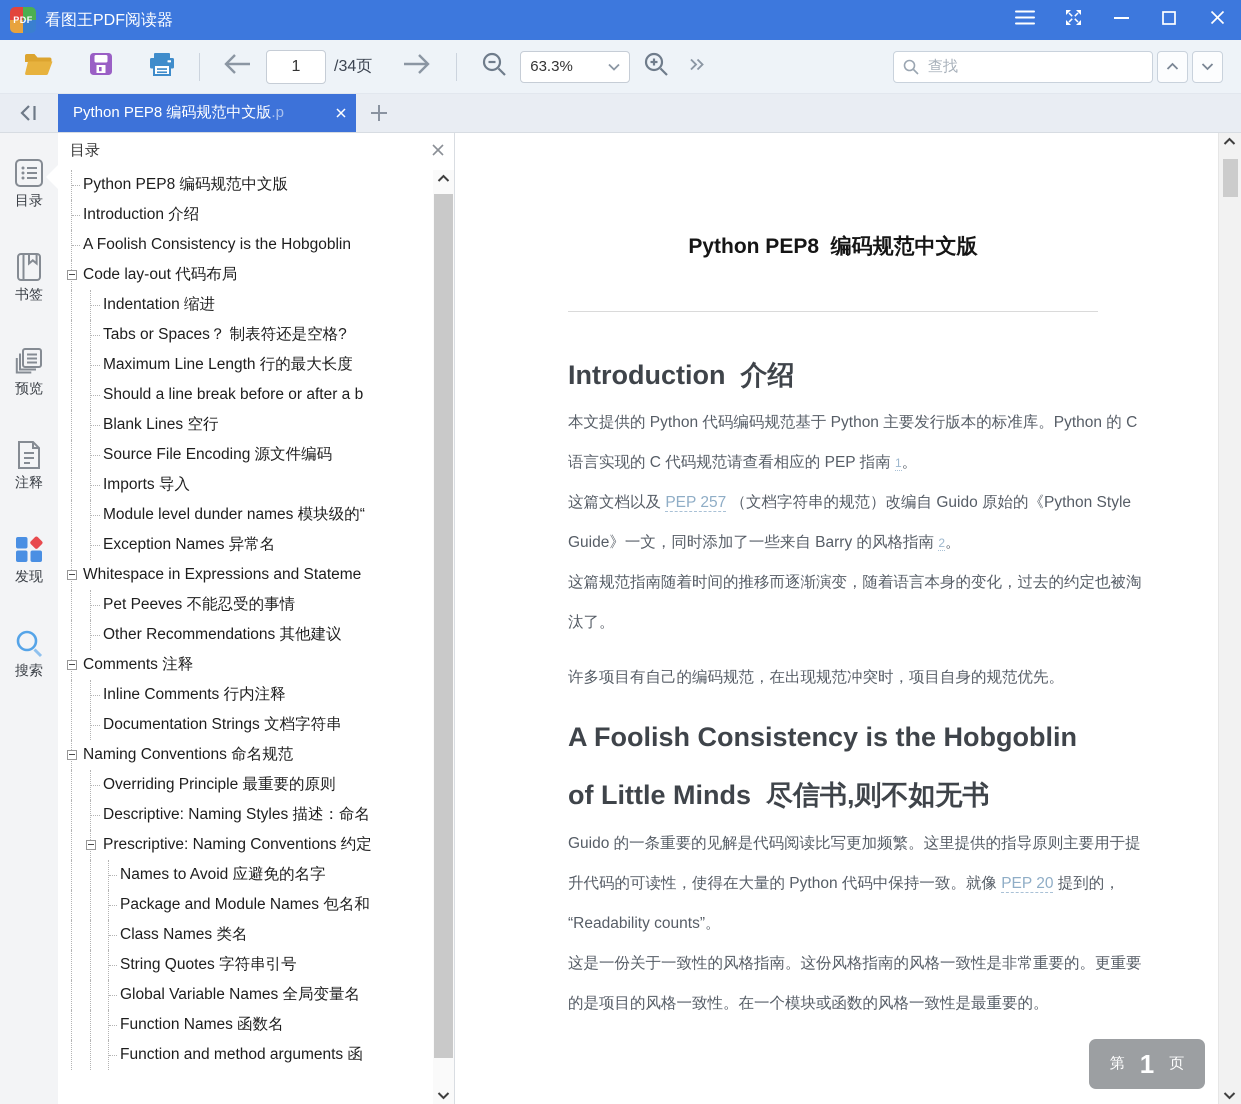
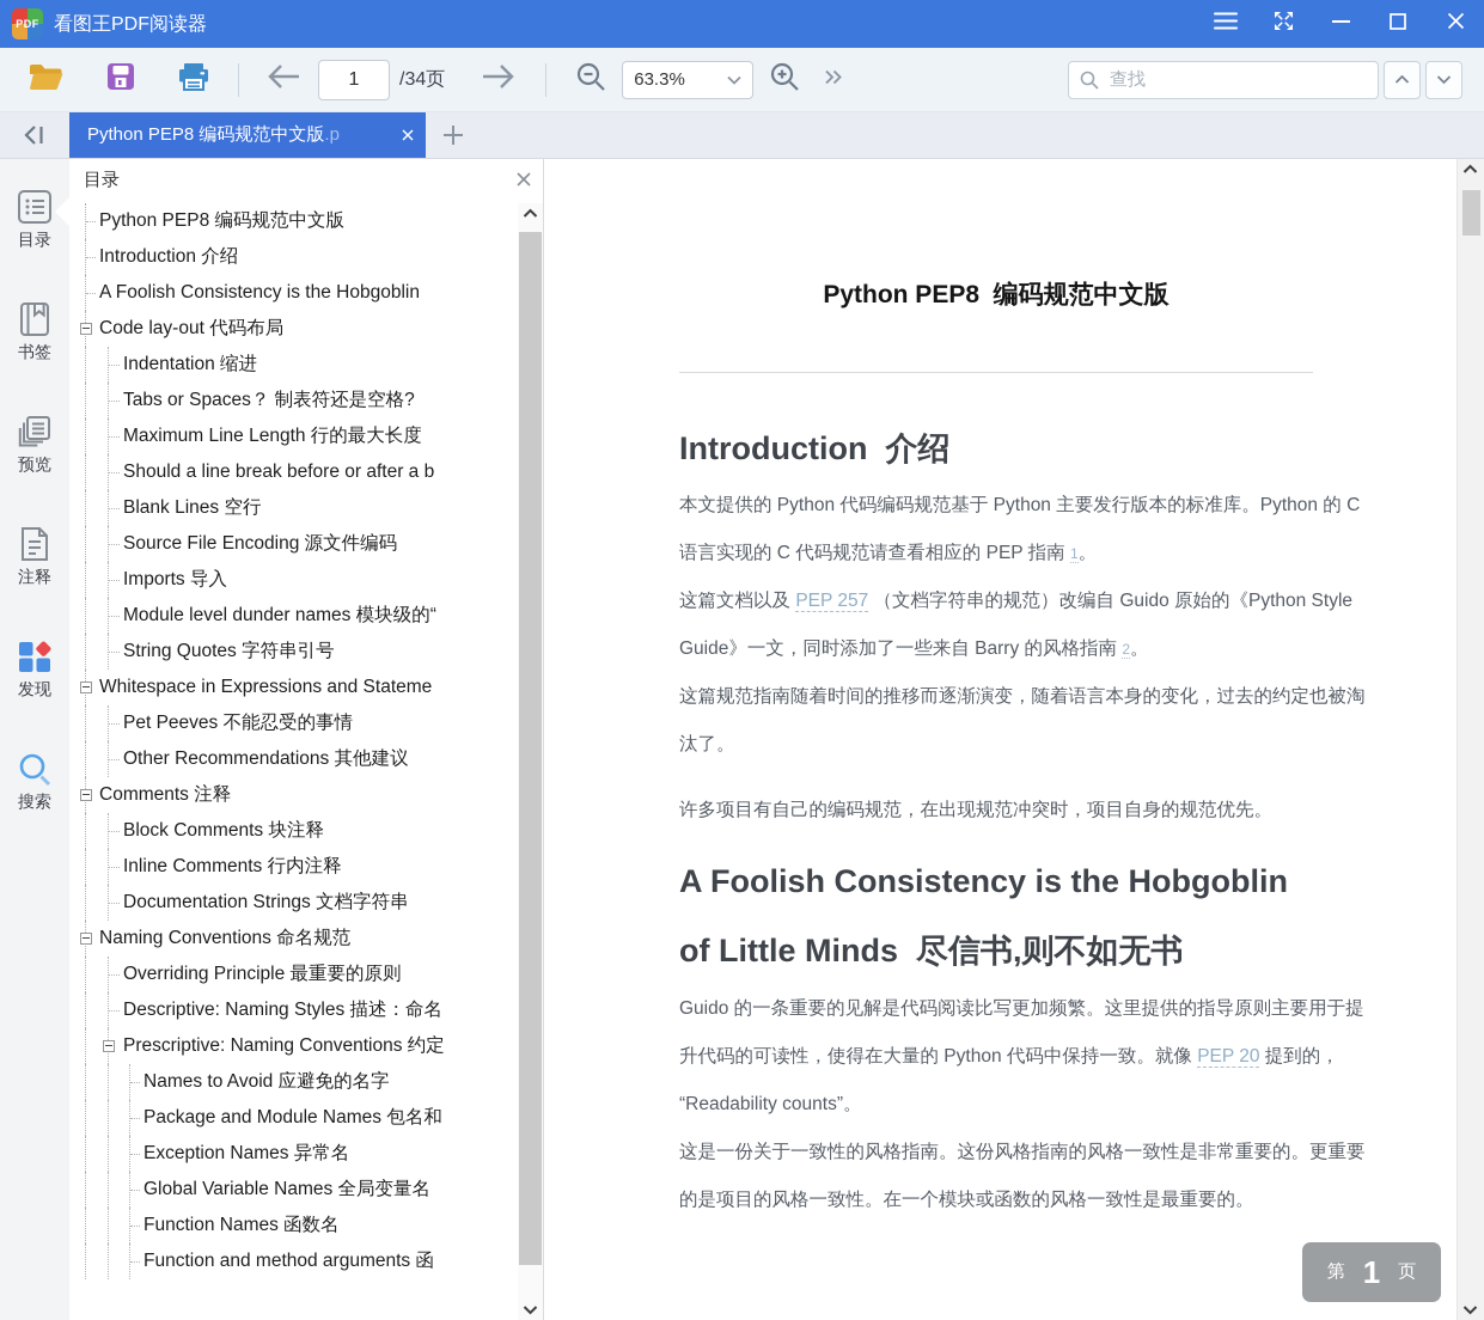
  PDF
  看图王PDF阅读器
  1
  /34页
  63.3%
  查找
  Python PEP8 编码规范中文版.p
  目录
  书签
  预览
  注释
  发现
  搜索
  目录
  Python PEP8 编码规范中文版
  Introduction 介绍
  A Foolish Consistency is the Hobgoblin
  Code lay-out 代码布局
  Indentation 缩进
  Tabs or Spaces？ 制表符还是空格?
  Maximum Line Length 行的最大长度
  Should a line break before or after a b
  Blank Lines 空行
  Source File Encoding 源文件编码
  Imports 导入
  Module level dunder names 模块级的“
- Exception Names 异常名
+ String Quotes 字符串引号
  Whitespace in Expressions and Stateme
  Pet Peeves 不能忍受的事情
  Other Recommendations 其他建议
  Comments 注释
+ Block Comments 块注释
  Inline Comments 行内注释
  Documentation Strings 文档字符串
  Naming Conventions 命名规范
  Overriding Principle 最重要的原则
  Descriptive: Naming Styles 描述：命名
  Prescriptive: Naming Conventions 约定
  Names to Avoid 应避免的名字
  Package and Module Names 包名和
- Class Names 类名
- String Quotes 字符串引号
+ Exception Names 异常名
  Global Variable Names 全局变量名
  Function Names 函数名
  Function and method arguments 函
  Python PEP8 编码规范中文版
  Introduction 介绍
  本文提供的 Python 代码编码规范基于 Python 主要发行版本的标准库。Python 的 C
  语言实现的 C 代码规范请查看相应的 PEP 指南 1。
  这篇文档以及 PEP 257 （文档字符串的规范）改编自 Guido 原始的《Python Style
  Guide》一文，同时添加了一些来自 Barry 的风格指南 2。
  这篇规范指南随着时间的推移而逐渐演变，随着语言本身的变化，过去的约定也被淘
  汰了。
  许多项目有自己的编码规范，在出现规范冲突时，项目自身的规范优先。
  A Foolish Consistency is the Hobgoblin
  of Little Minds 尽信书,则不如无书
  Guido 的一条重要的见解是代码阅读比写更加频繁。这里提供的指导原则主要用于提
  升代码的可读性，使得在大量的 Python 代码中保持一致。就像 PEP 20 提到的，
  “Readability counts”。
  这是一份关于一致性的风格指南。这份风格指南的风格一致性是非常重要的。更重要
  的是项目的风格一致性。在一个模块或函数的风格一致性是最重要的。
  第
  1
  页
